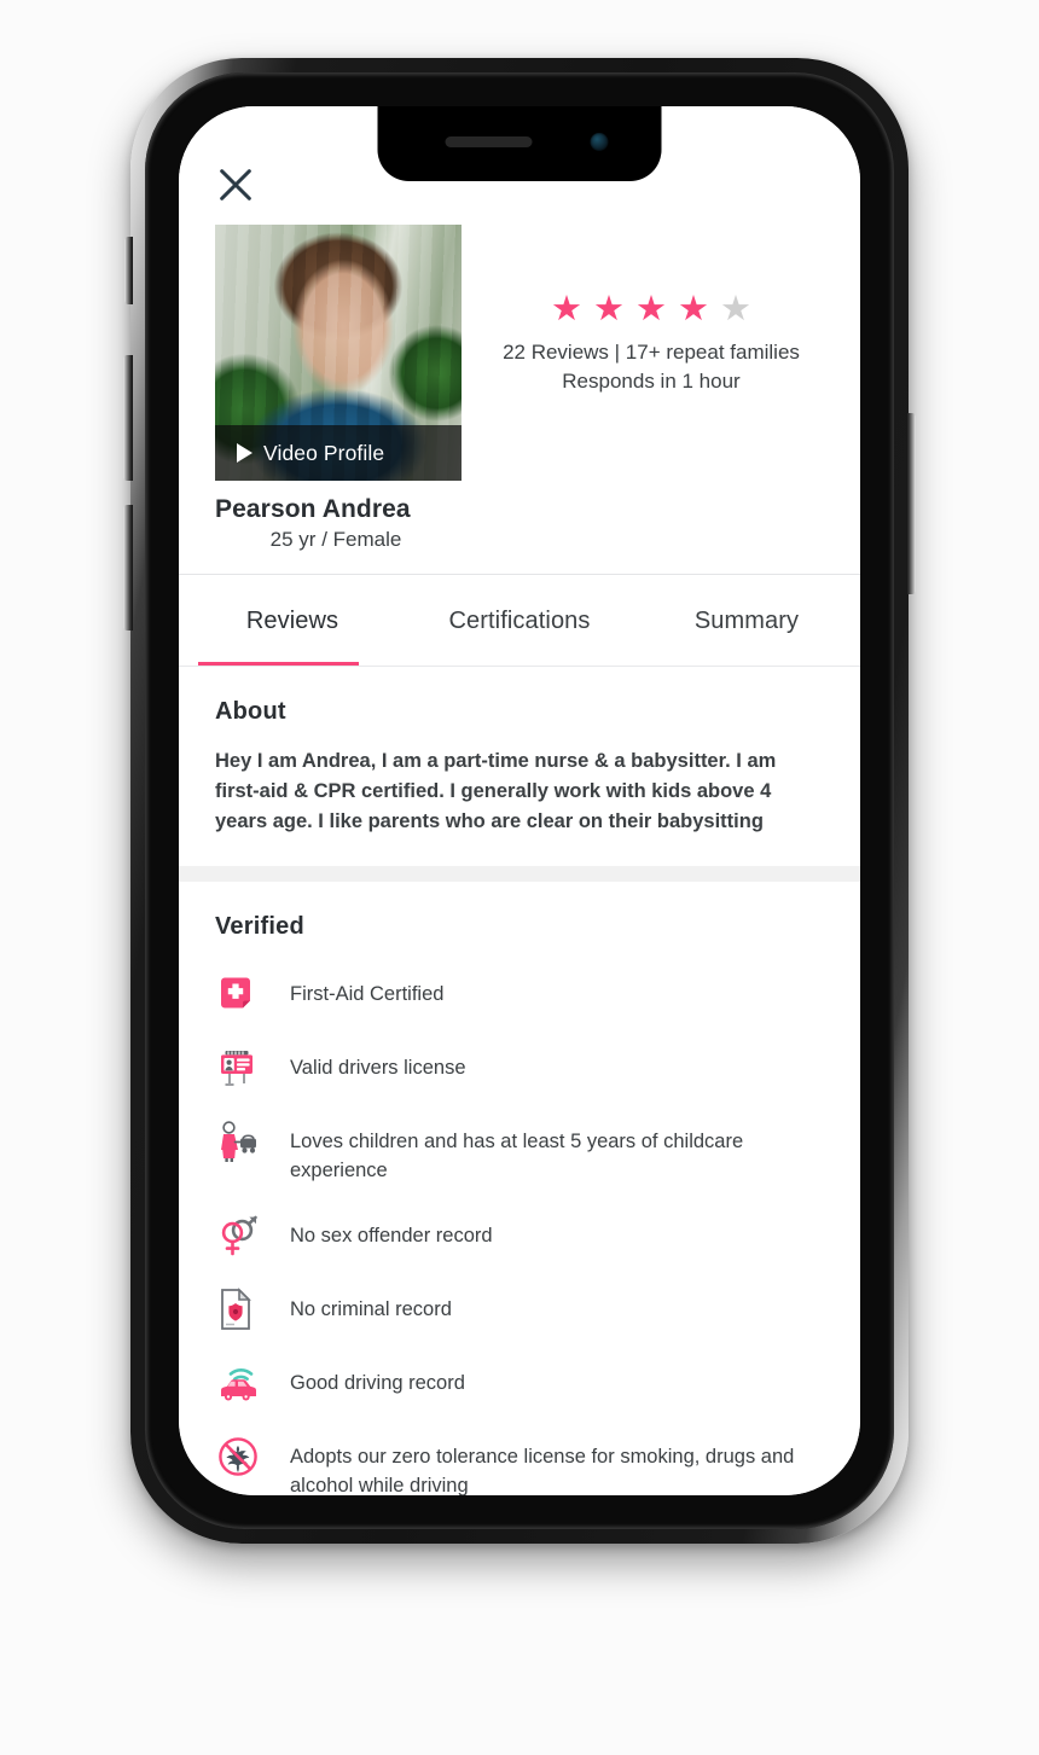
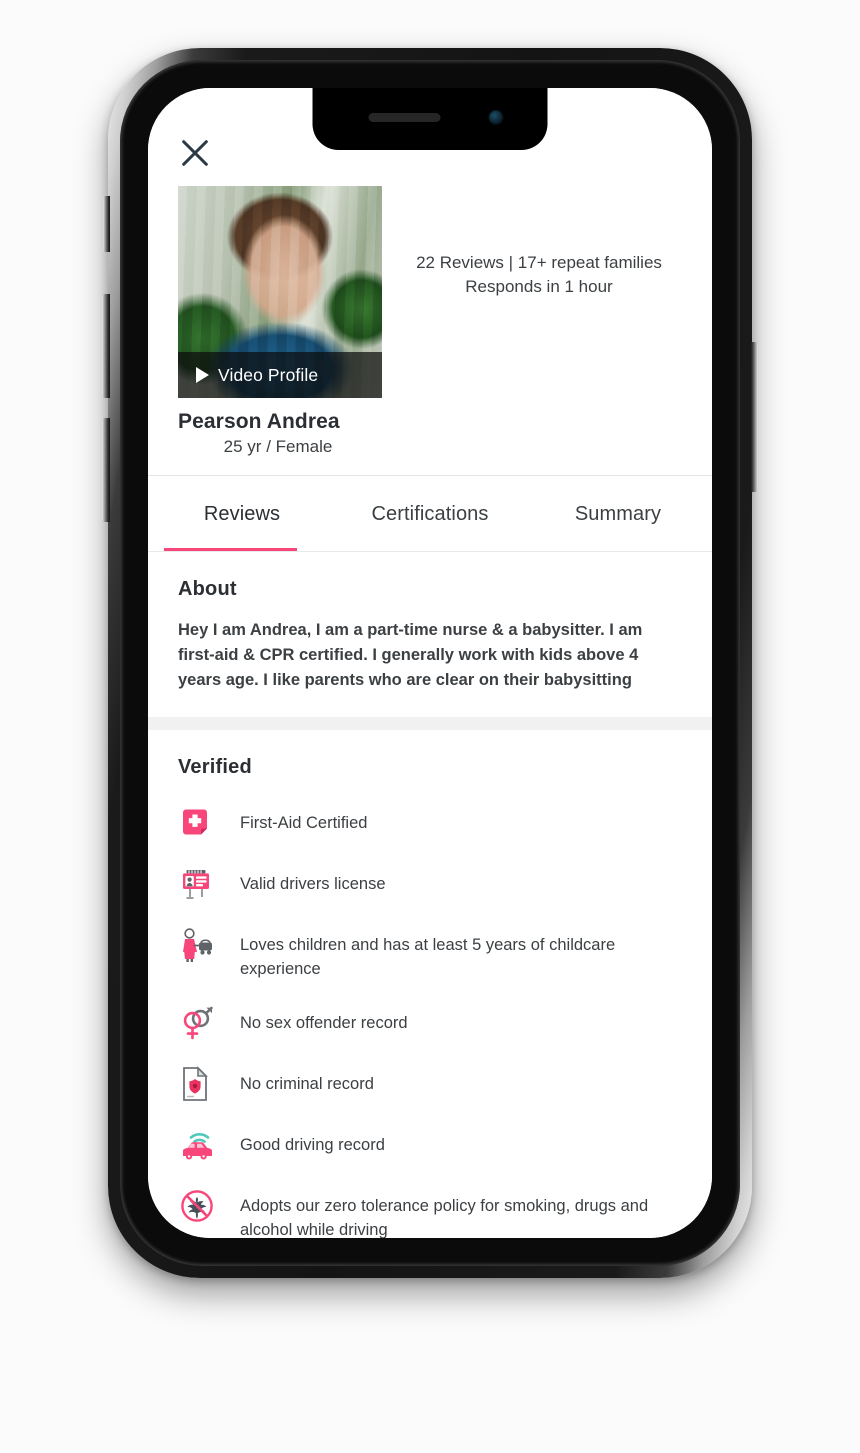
  Video Profile
- ★★★★★
  22 Reviews | 17+ repeat families
  Responds in 1 hour
  Pearson Andrea
  25 yr / Female
  Reviews
  Certifications
  Summary
  About
  Hey I am Andrea, I am a part-time nurse & a babysitter. I am first-aid & CPR certified. I generally work with kids above 4 years age. I like parents who are clear on their babysitting
  Verified
  First-Aid Certified
  Valid drivers license
  Loves children and has at least 5 years of childcare experience
  No sex offender record
  No criminal record
  Good driving record
- Adopts our zero tolerance license for smoking, drugs and alcohol while driving
+ Adopts our zero tolerance policy for smoking, drugs and alcohol while driving
